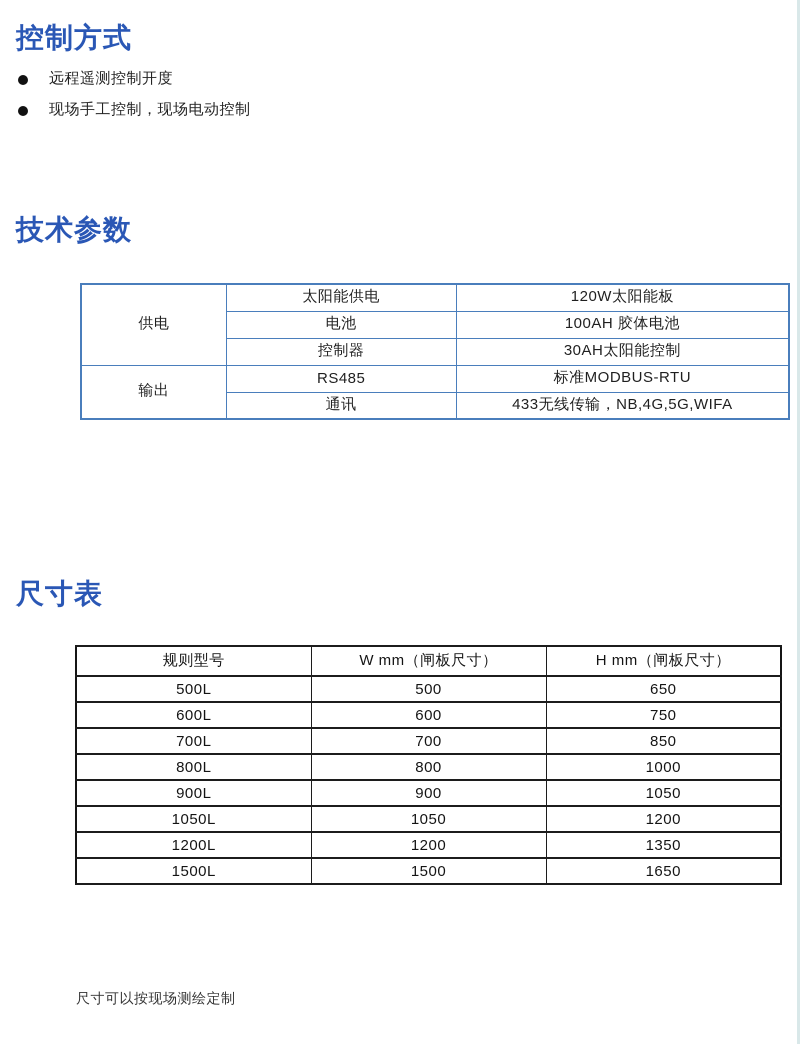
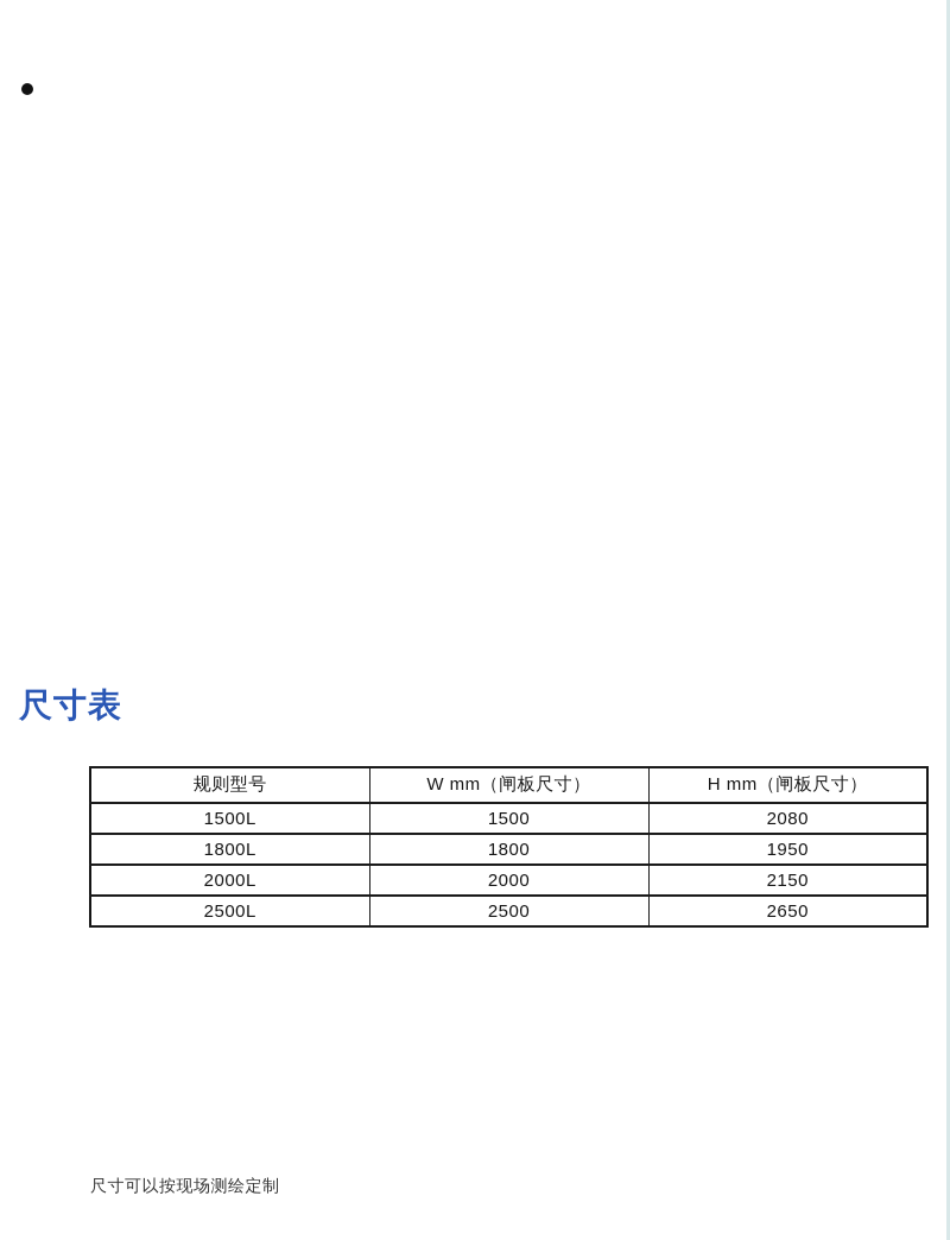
- 控制方式
- 远程遥测控制开度
- 现场手工控制，现场电动控制
- 技术参数
- 供电	太阳能供电	120W太阳能板
- 电池	100AH 胶体电池
- 控制器	30AH太阳能控制
- 输出	RS485	标准MODBUS-RTU
- 通讯	433无线传输，NB,4G,5G,WIFA
  尺寸表
  规则型号	W mm（闸板尺寸）	H mm（闸板尺寸）
- 500L	500	650
- 600L	600	750
- 700L	700	850
- 800L	800	1000
- 900L	900	1050
- 1050L	1050	1200
- 1200L	1200	1350
- 1500L	1500	1650
+ 1500L	1500	2080
+ 1800L	1800	1950
+ 2000L	2000	2150
+ 2500L	2500	2650
  尺寸可以按现场测绘定制
